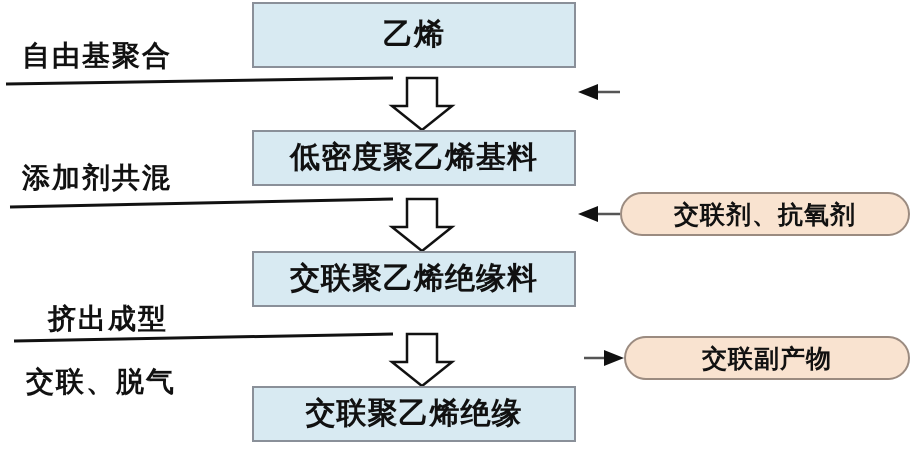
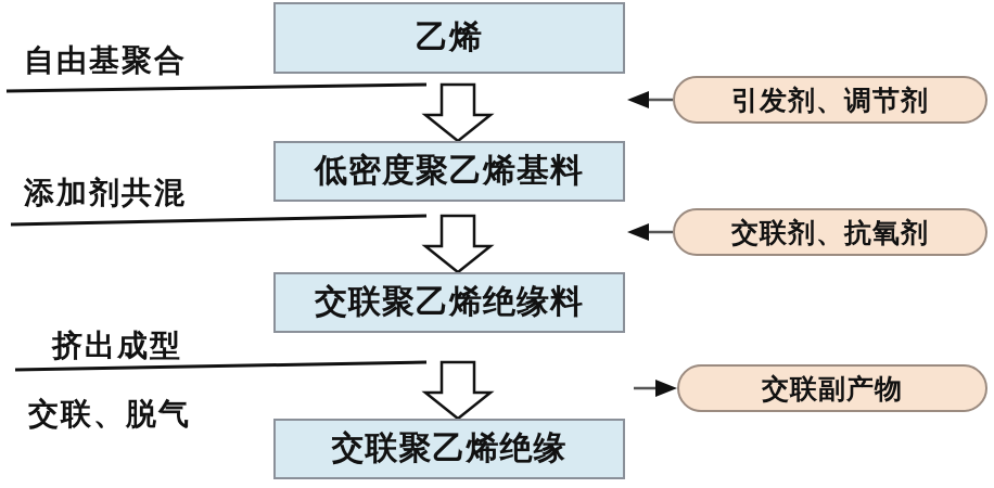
  乙烯
  低密度聚乙烯基料
  交联聚乙烯绝缘料
  交联聚乙烯绝缘
+ 引发剂、调节剂
  交联剂、抗氧剂
  交联副产物
  自由基聚合
  添加剂共混
  挤出成型
  交联、脱气
